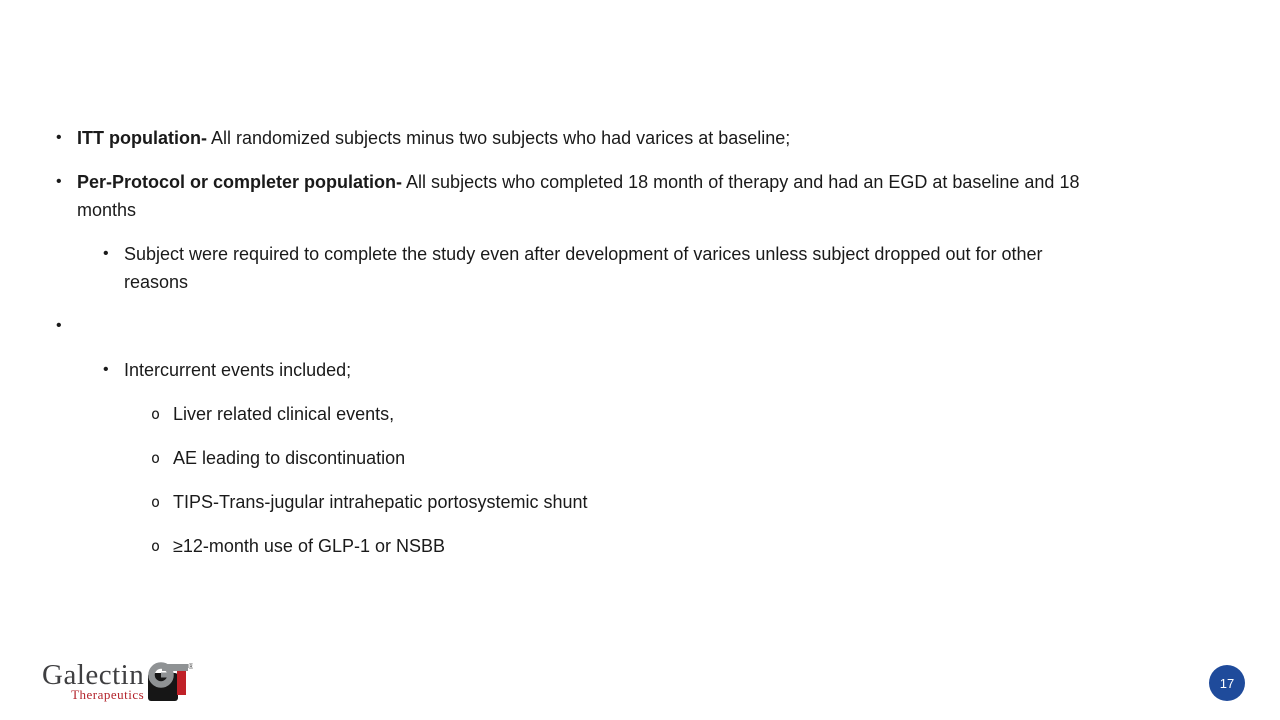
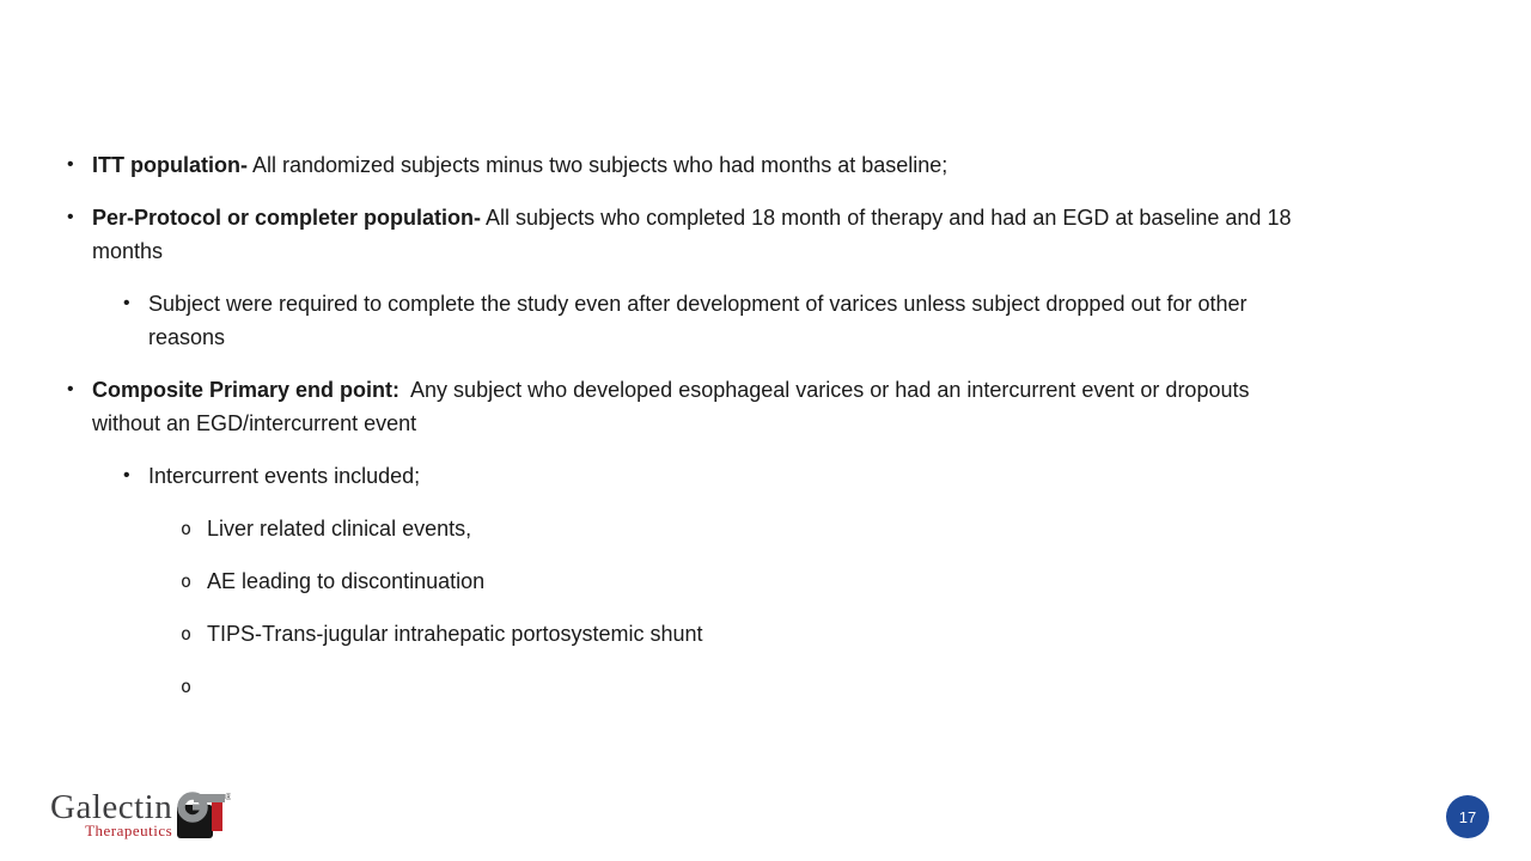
  •
- ITT population- All randomized subjects minus two subjects who had varices at baseline;
+ ITT population- All randomized subjects minus two subjects who had months at baseline;
  •
  Per-Protocol or completer population- All subjects who completed 18 month of therapy and had an EGD at baseline and 18
  months
  •
  Subject were required to complete the study even after development of varices unless subject dropped out for other
  reasons
  •
+ Composite Primary end point: Any subject who developed esophageal varices or had an intercurrent event or dropouts
+ without an EGD/intercurrent event
  •
  Intercurrent events included;
  o
  Liver related clinical events,
  o
  AE leading to discontinuation
  o
  TIPS-Trans-jugular intrahepatic portosystemic shunt
  o
- ≥12-month use of GLP-1 or NSBB
  Galectin
  Therapeutics
  ®
  17
